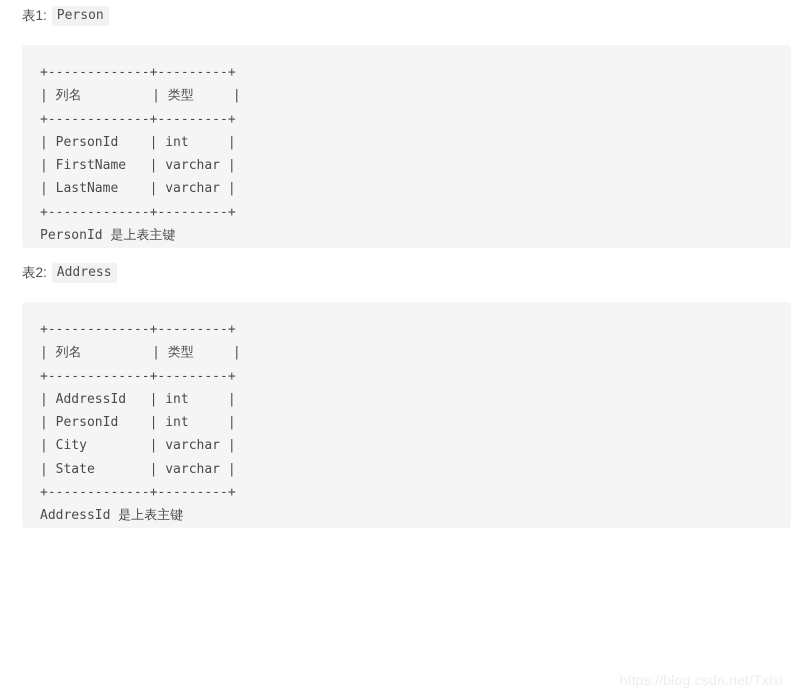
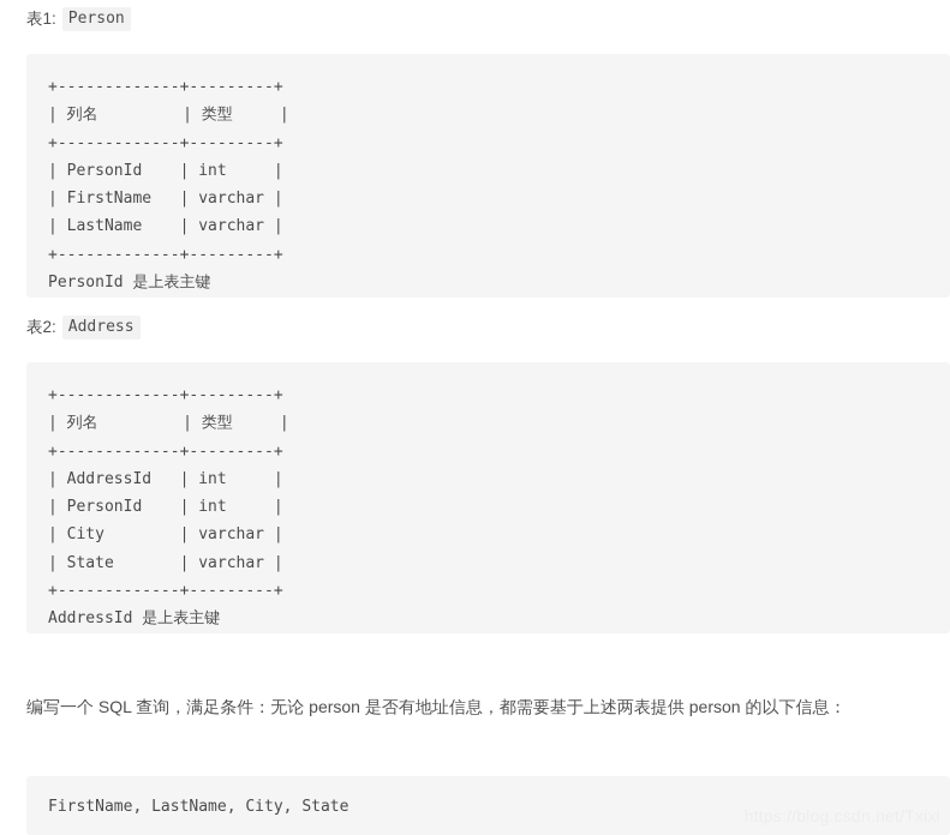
  表1:
  Person
  +-------------+---------+
  | 列名 | 类型 |
  +-------------+---------+
  | PersonId | int |
  | FirstName | varchar |
  | LastName | varchar |
  +-------------+---------+
  PersonId 是上表主键
  表2:
  Address
  +-------------+---------+
  | 列名 | 类型 |
  +-------------+---------+
  | AddressId | int |
  | PersonId | int |
  | City | varchar |
  | State | varchar |
  +-------------+---------+
  AddressId 是上表主键
+ 编写一个 SQL 查询，满足条件：无论 person 是否有地址信息，都需要基于上述两表提供 person 的以下信息：
+ FirstName, LastName, City, State
